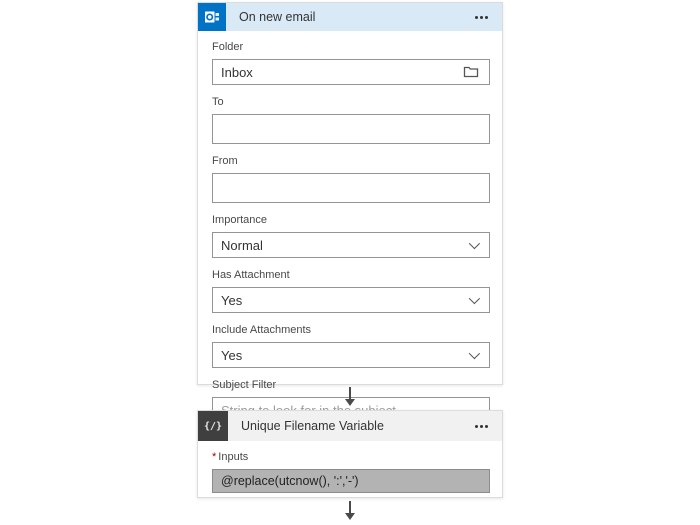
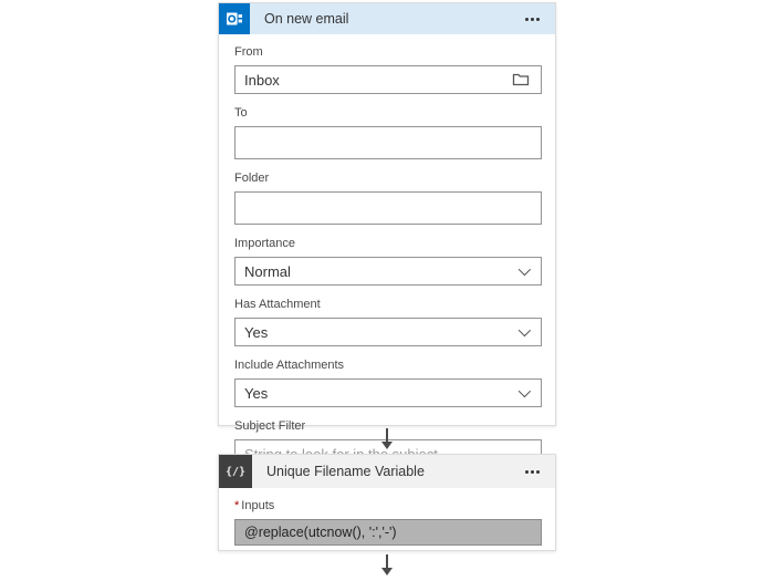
  On new email
- Folder
+ From
  Inbox
  To
- From
+ Folder
  Importance
  Normal
  Has Attachment
  Yes
  Include Attachments
  Yes
  Subject Filter
  {/}
  Unique Filename Variable
  * Inputs
  @replace(utcnow(), ':','-')
